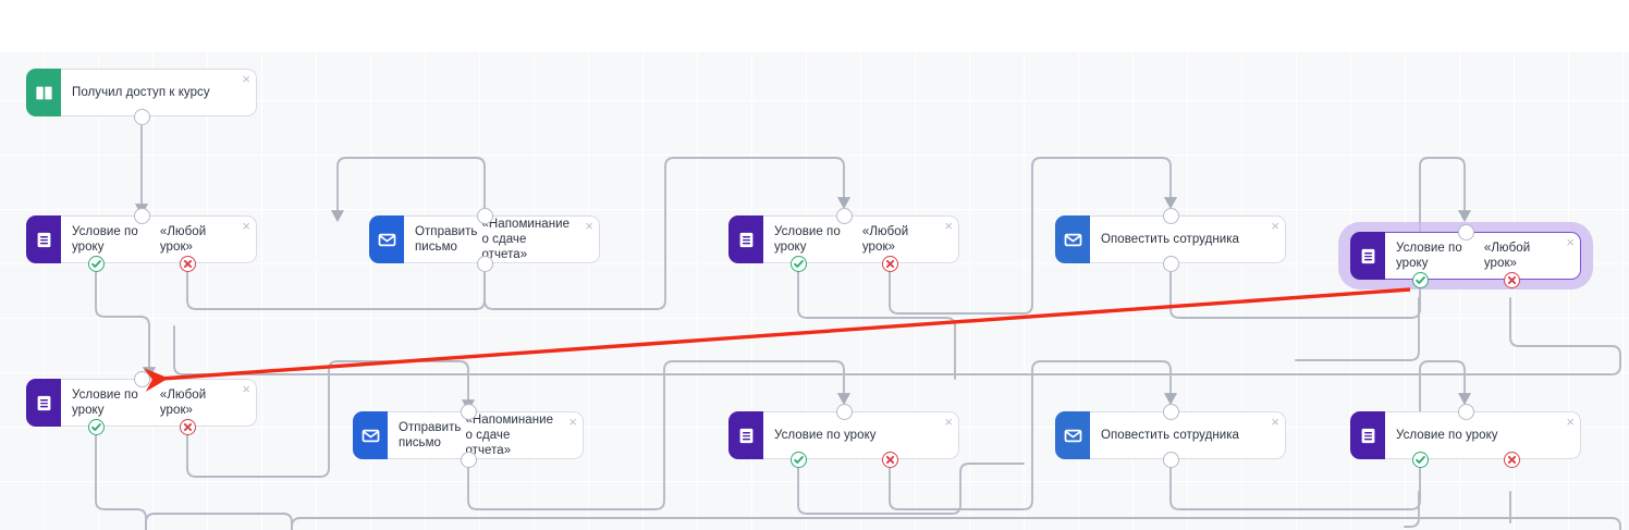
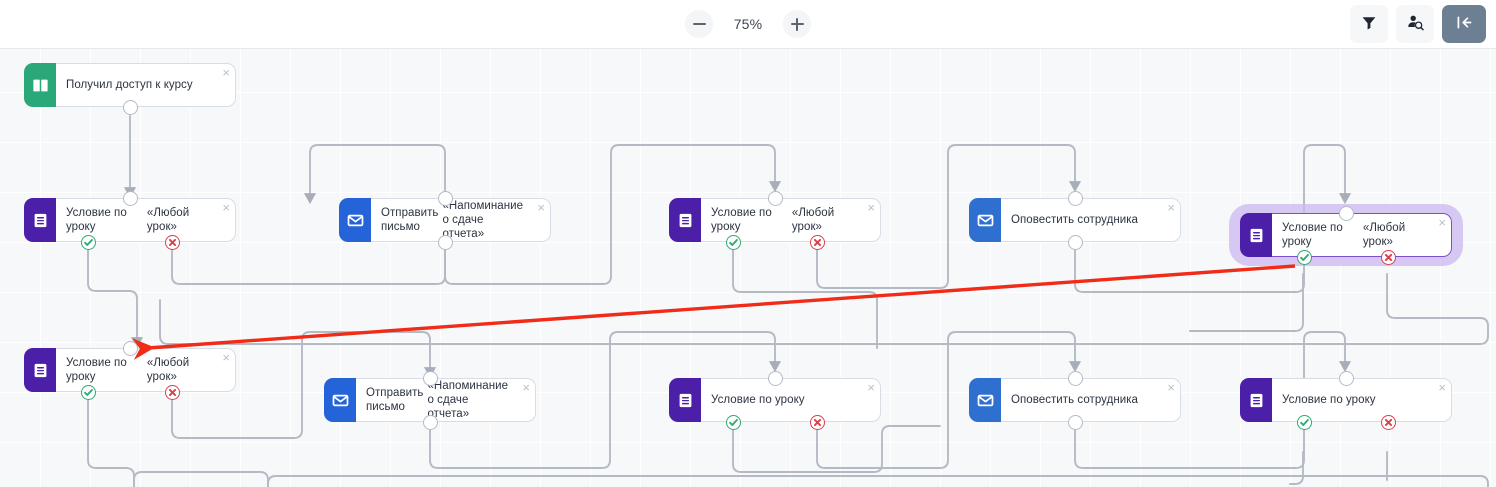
+ 75%
  Получил доступ к курсу
  ×
  Условие по уроку
  «Любой урок»
  ×
  Отправить письмо
  «Напоминание о сдаче отчета»
  ×
  Условие по уроку
  «Любой урок»
  ×
  Оповестить сотрудника
  ×
  Условие по уроку
  «Любой урок»
  ×
  Условие по уроку
  «Любой урок»
  ×
  Отправить письмо
  «Напоминание о сдаче отчета»
  ×
  Условие по уроку
  ×
  Оповестить сотрудника
  ×
  Условие по уроку
  ×
